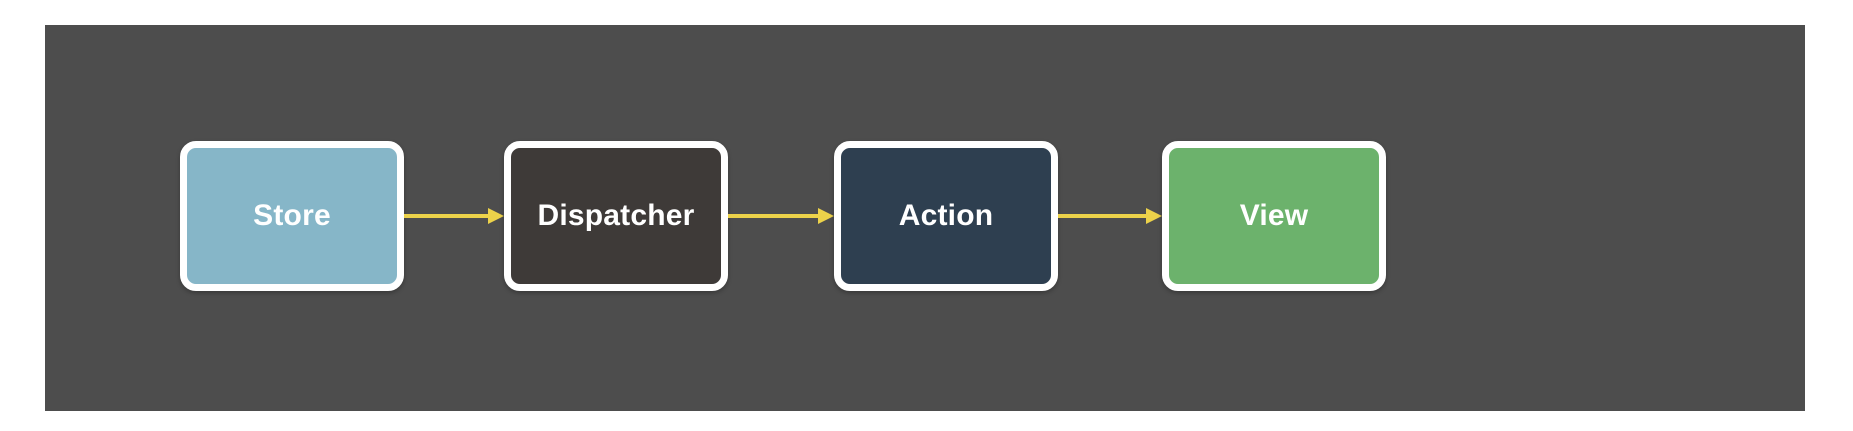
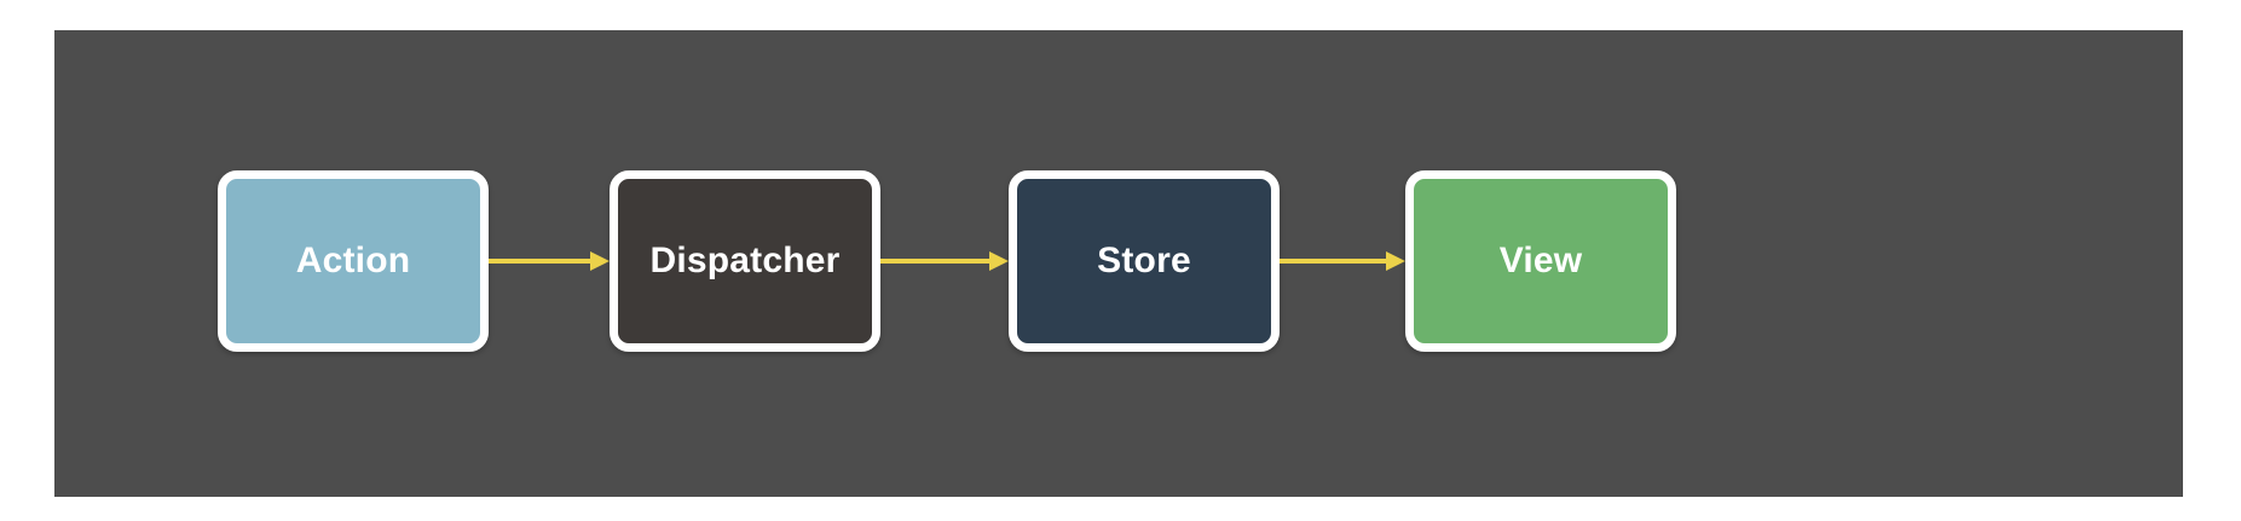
- Store
+ Action
  Dispatcher
- Action
+ Store
  View
